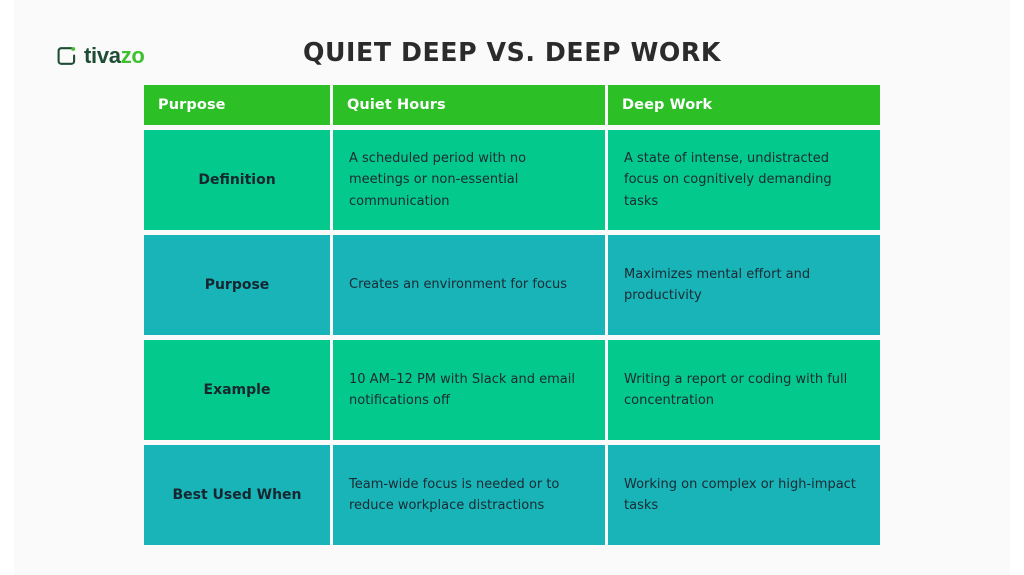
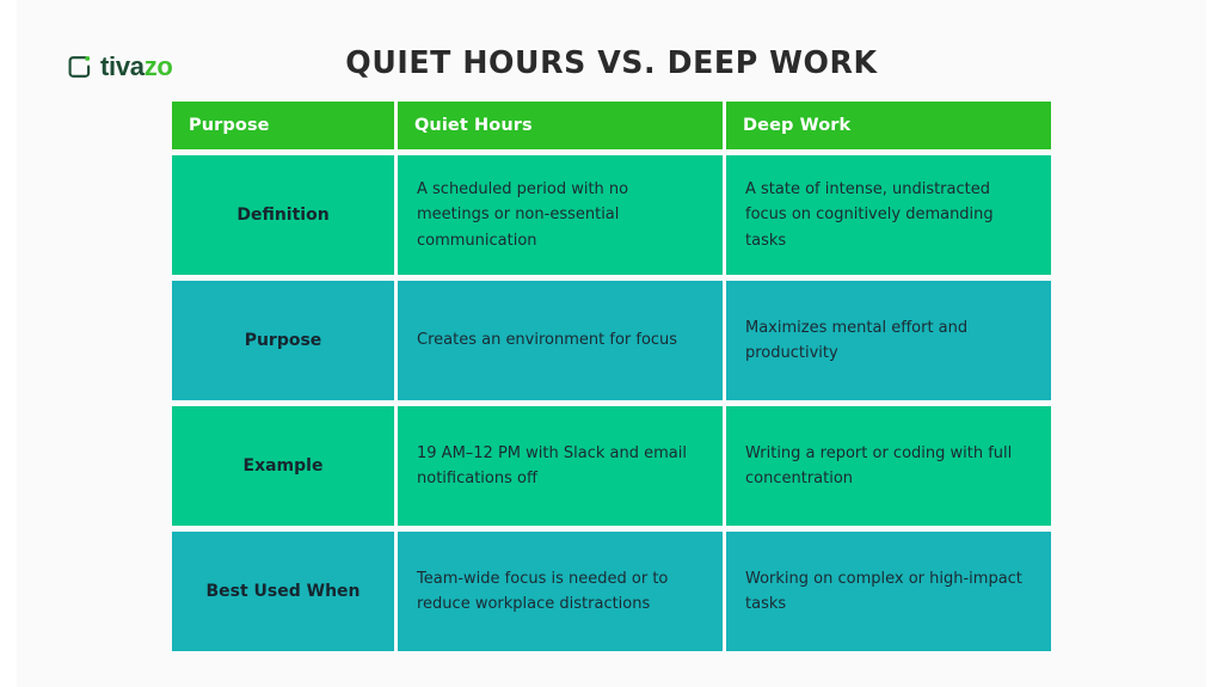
  tivazo
- QUIET DEEP VS. DEEP WORK
+ QUIET HOURS VS. DEEP WORK
  Purpose
  Quiet Hours
  Deep Work
  Definition
  A scheduled period with no meetings or non-essential communication
  A state of intense, undistracted focus on cognitively demanding tasks
  Purpose
  Creates an environment for focus
  Maximizes mental effort and productivity
  Example
- 10 AM–12 PM with Slack and email notifications off
+ 19 AM–12 PM with Slack and email notifications off
  Writing a report or coding with full concentration
  Best Used When
  Team-wide focus is needed or to reduce workplace distractions
  Working on complex or high-impact tasks
